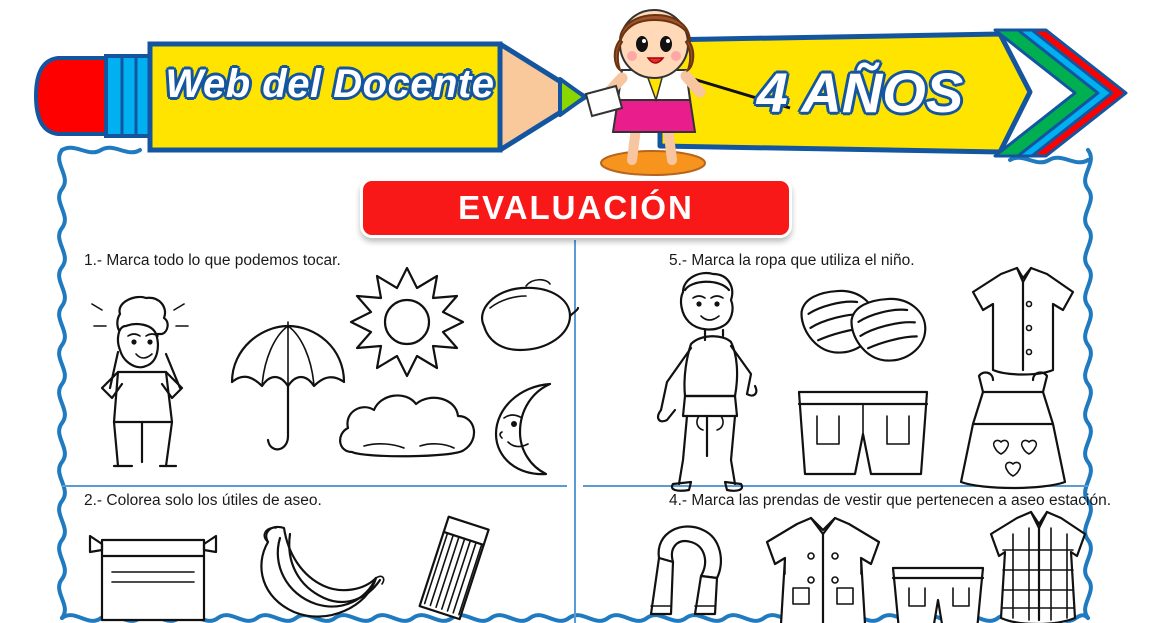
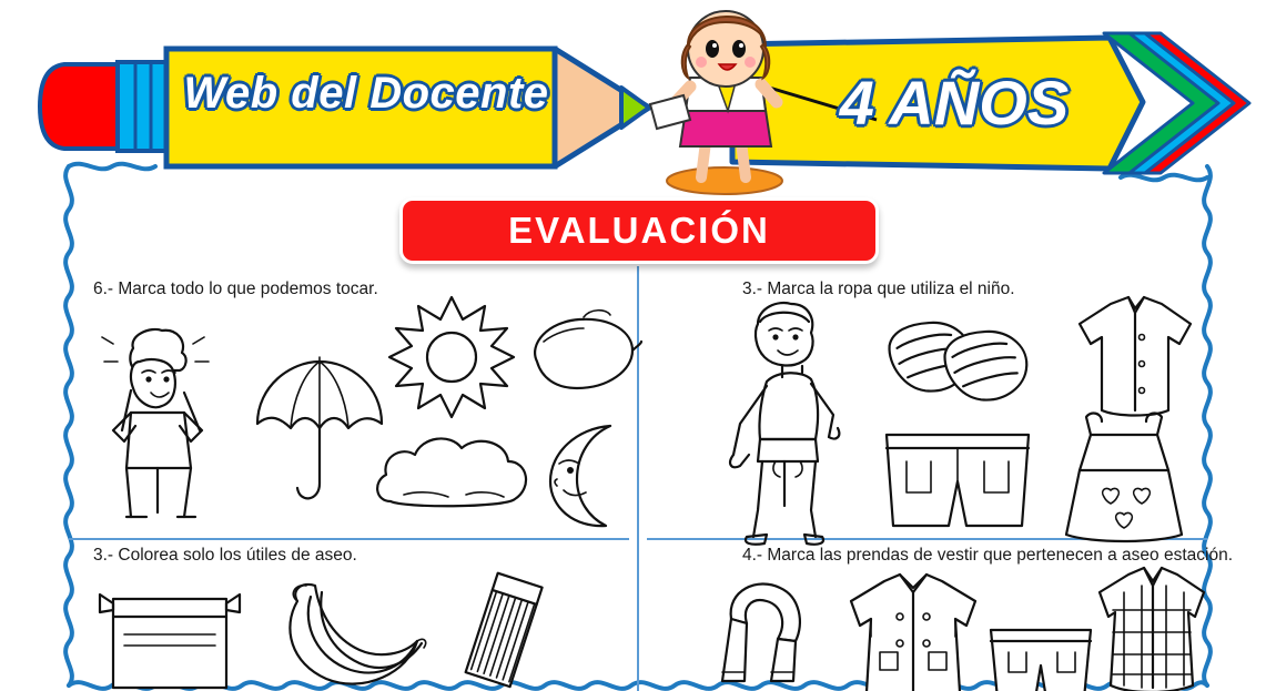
  Web del Docente
  4 AÑOS
  EVALUACIÓN
- 1.- Marca todo lo que podemos tocar.
+ 6.- Marca todo lo que podemos tocar.
- 2.- Colorea solo los útiles de aseo.
+ 3.- Colorea solo los útiles de aseo.
- 5.- Marca la ropa que utiliza el niño.
+ 3.- Marca la ropa que utiliza el niño.
  4.- Marca las prendas de vestir que pertenecen a aseo estación.
